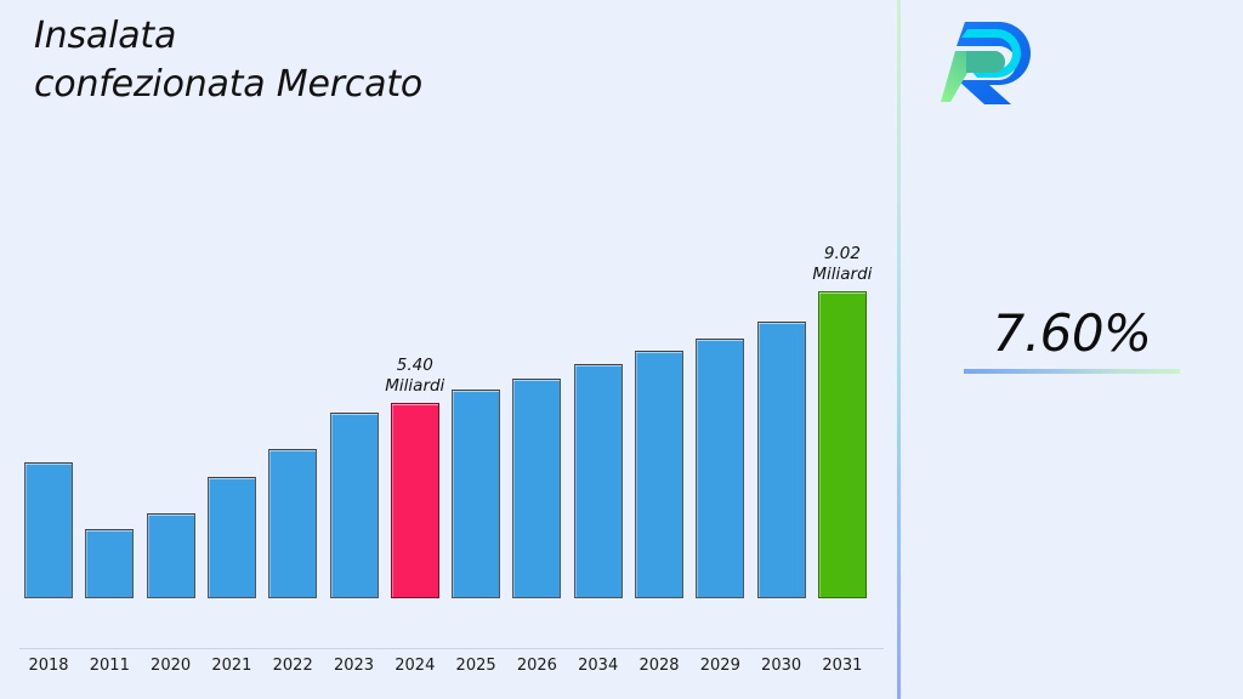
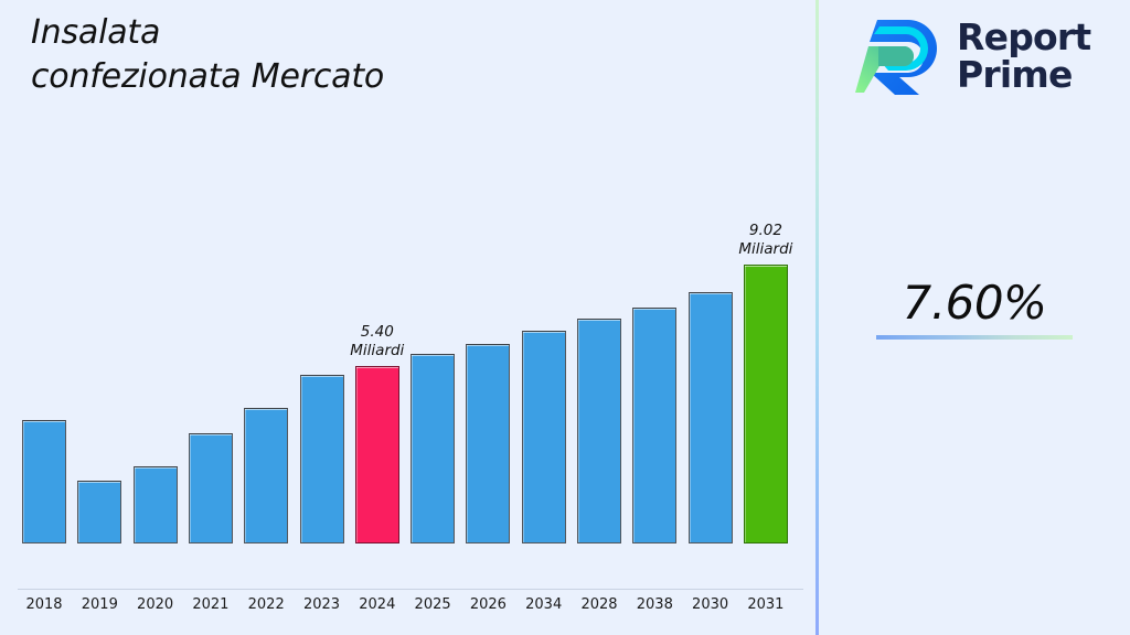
  Insalata
  confezionata Mercato
  5.40
  Miliardi
  9.02
  Miliardi
  2018
- 2011
+ 2019
  2020
  2021
  2022
  2023
  2024
  2025
  2026
  2034
  2028
- 2029
+ 2038
  2030
  2031
+ Report
+ Prime
  7.60%
